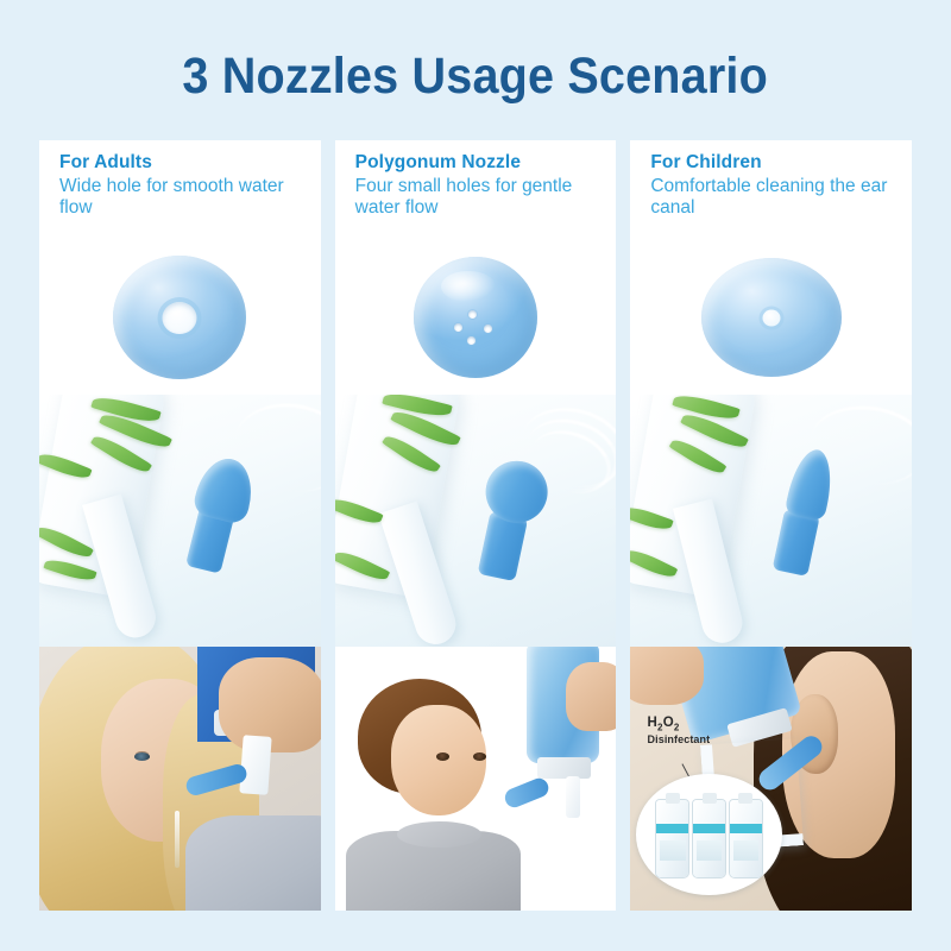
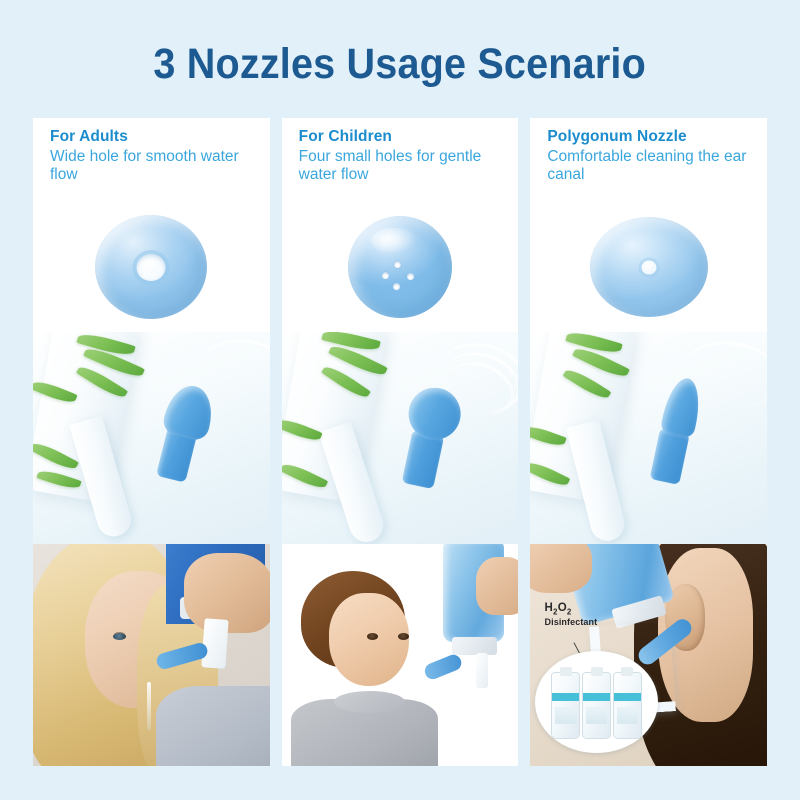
  3 Nozzles Usage Scenario
  For Adults
  Wide hole for smooth water flow
- Polygonum Nozzle
+ For Children
  Four small holes for gentle water flow
- For Children
+ Polygonum Nozzle
  Comfortable cleaning the ear canal
  H2O2
  Disinfectant
